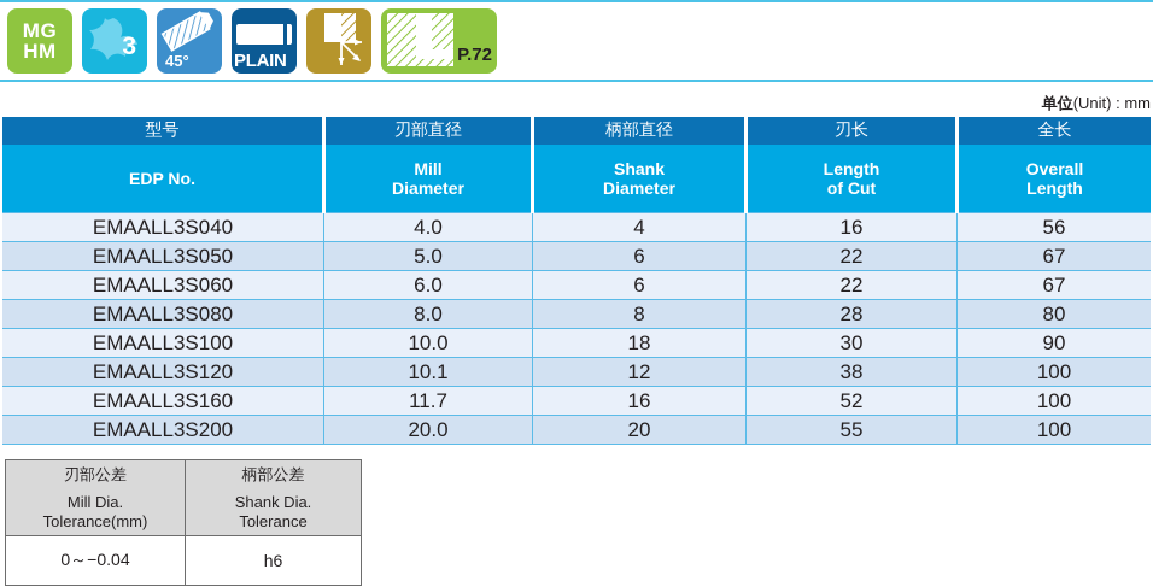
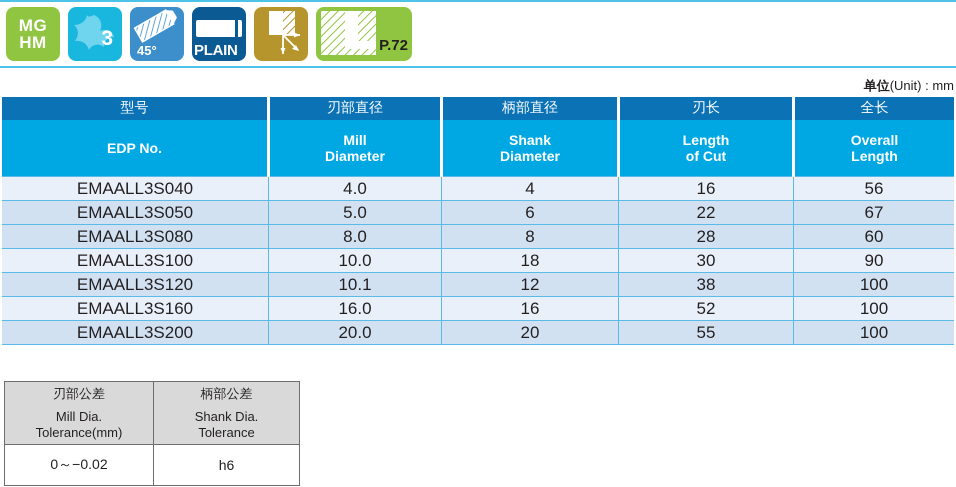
  MG
  HM
  3
  45°
  PLAIN
  P.72
  单位(Unit) : mm
  型号	刃部直径	柄部直径	刃长	全长
  EDP No.	MillDiameter	ShankDiameter	Lengthof Cut	OverallLength
  EMAALL3S040	4.0	4	16	56
  EMAALL3S050	5.0	6	22	67
- EMAALL3S060	6.0	6	22	67
- EMAALL3S080	8.0	8	28	80
+ EMAALL3S080	8.0	8	28	60
  EMAALL3S100	10.0	18	30	90
  EMAALL3S120	10.1	12	38	100
- EMAALL3S160	11.7	16	52	100
+ EMAALL3S160	16.0	16	52	100
  EMAALL3S200	20.0	20	55	100
  刃部公差	柄部公差
  Mill Dia.Tolerance(mm)	Shank Dia.Tolerance
- 0～−0.04	h6
+ 0～−0.02	h6
